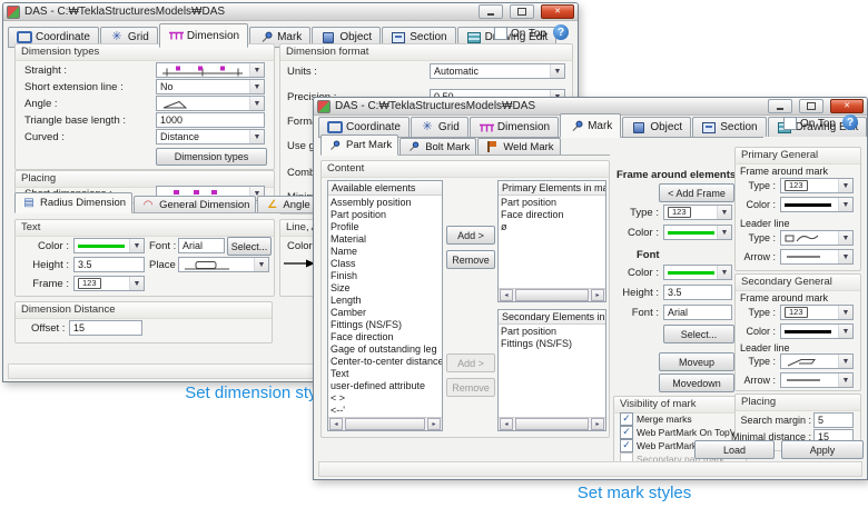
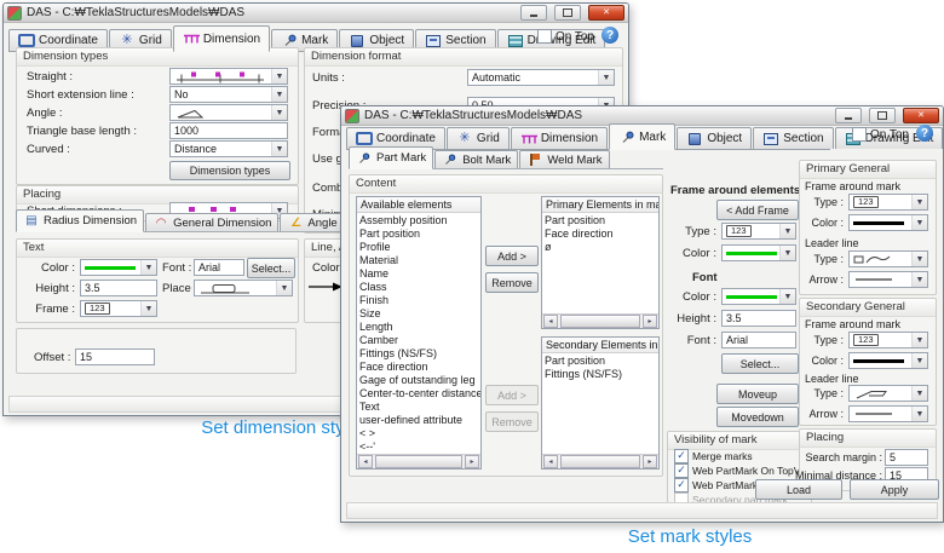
  DAS - C:₩TeklaStructuresModels₩DAS
  Coordinate
  ✳
  Grid
  Dimension
  Mark
  Object
  Section
  Ding Edit
  On Top
  ?
  Dimension types
  Straight :
  Short extension line :
  No
  Angle :
  Triangle base length :
  1000
  Curved :
  Distance
  Dimension types
  Placing
  Dimension format
  Units :
  Automatic
  ▤
  Radius Dimension
  ◠
  General Dimension
  ∠
  Text
  Color :
  Height :
  3.5
  Frame :
  123
  Font :
  Arial
  Select...
  Place
  Color
- Dimension Distance
  Offset :
  15
  Set dimension st
  DAS - C:₩TeklaStructuresModels₩DAS
  Coordinate
  ✳
  Grid
  Dimension
  Mark
  Object
  Section
  Drawing Et
  On Top
  ?
  Part Mark
  Bolt Mark
  Weld Mark
  Content
  Available elements
  Assembly position
  Part position
  Profile
  Material
  Name
  Class
  Finish
  Size
  Length
  Camber
  Fittings (NS/FS)
  Face direction
  Gage of outstanding leg
  Center-to-center distance
  Text
  user-defined attribute
  < >
  <--'
  Add >
  Remove
  Add >
  Remove
  Primary Elements in m
  Part position
  Face direction
  ø
  Secondary Elements in
  Part position
  Fittings (NS/FS)
  Frame around elements
  < Add Frame
  Type :
  123
  Color :
  Font
  Color :
  Height :
  3.5
  Font :
  Arial
  Select...
  Moveup
  Movedown
  Visibility of mark
  Merge marks
  Web PartMark On TopV
  Secondary part mark
  Primary General
  Frame around mark
  Type :
  123
  Color :
  Leader line
  Type :
  Arrow :
  Secondary General
  Frame around mark
  Type :
  123
  Color :
  Leader line
  Type :
  Arrow :
  Placing
  Search margin :
  5
  Minimal distance :
  15
  Load
  Apply
  Set mark styles
